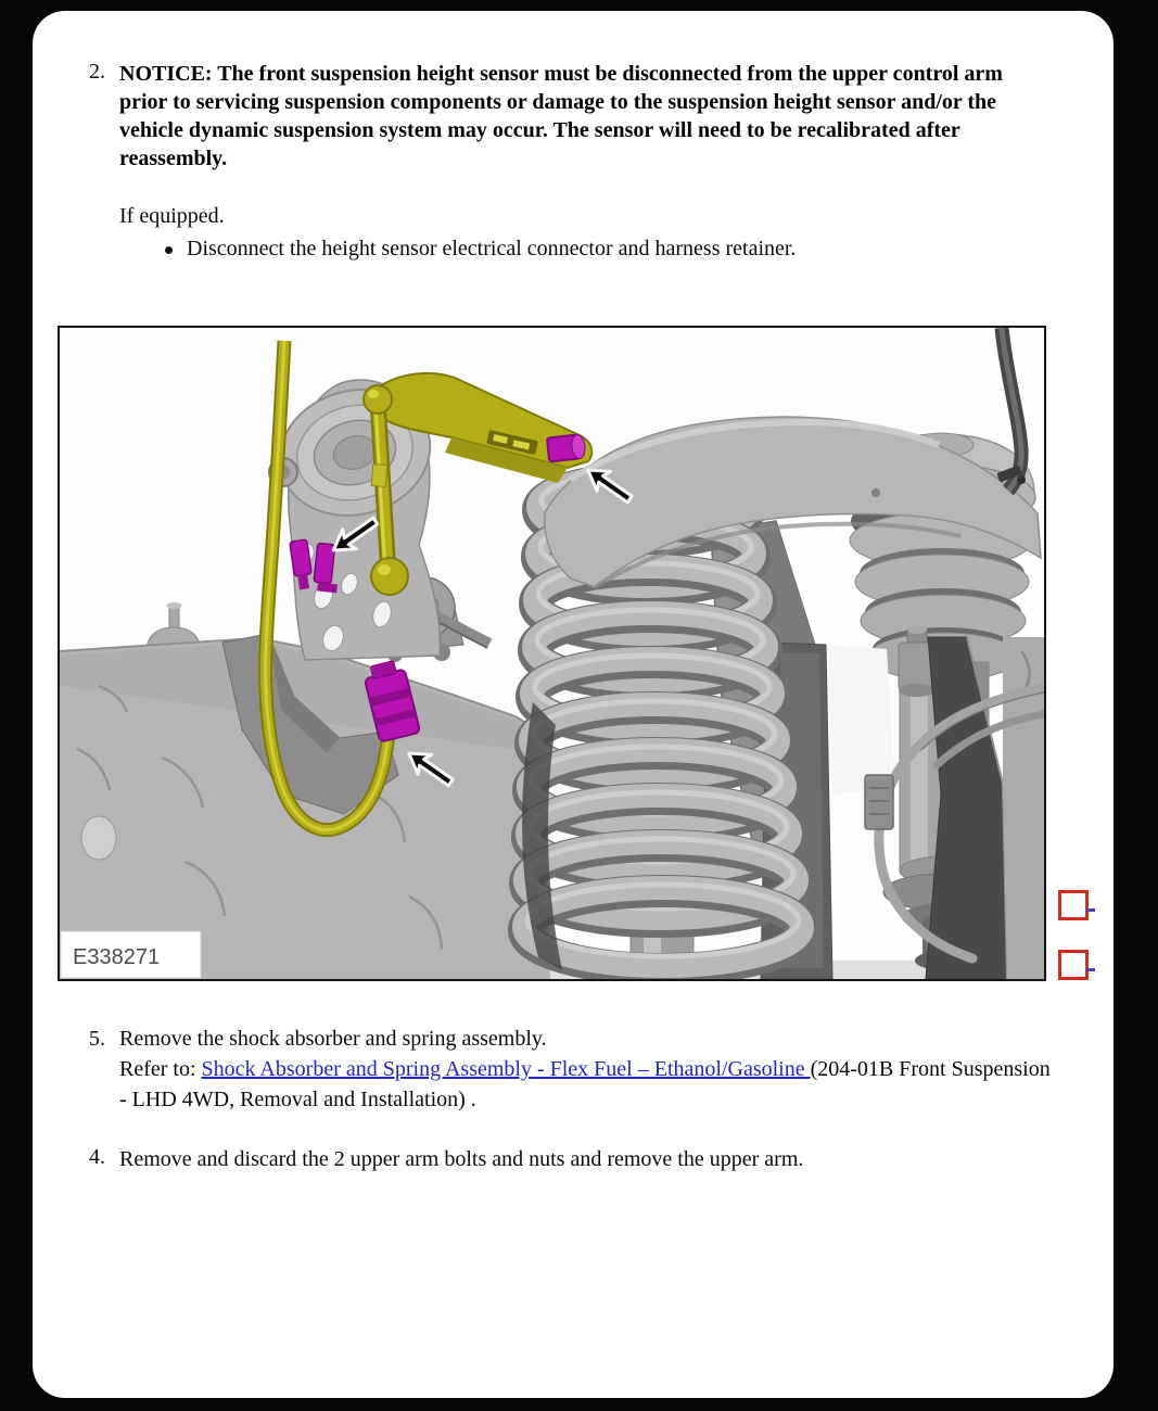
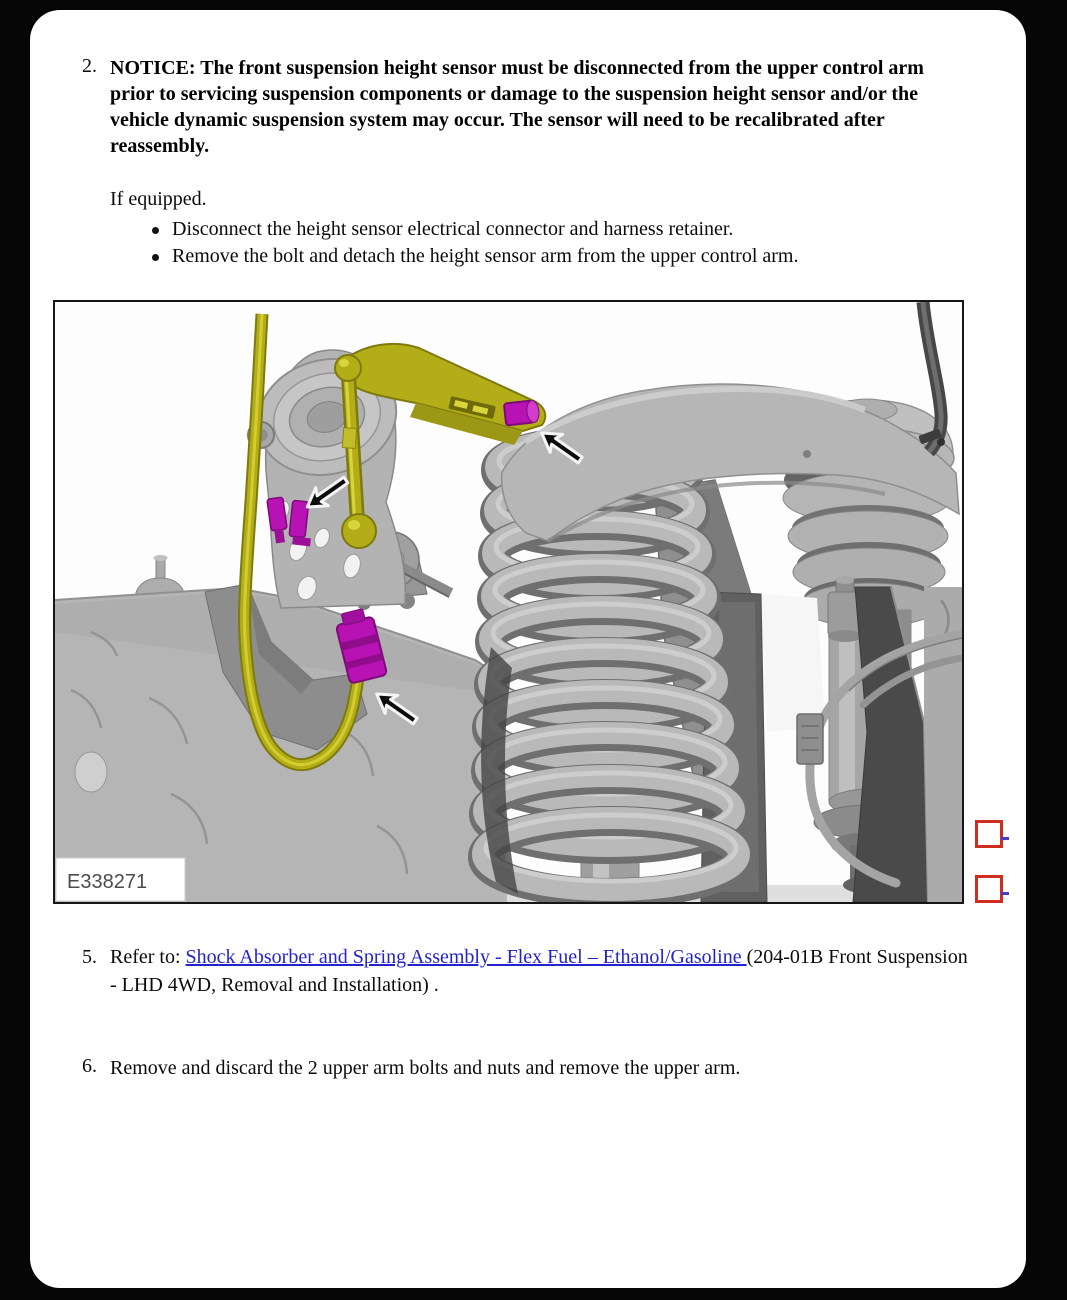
  2.
  NOTICE: The front suspension height sensor must be disconnected from the upper control arm prior to servicing suspension components or damage to the suspension height sensor and/or the vehicle dynamic suspension system may occur. The sensor will need to be recalibrated after reassembly.
  If equipped.
  Disconnect the height sensor electrical connector and harness retainer.
+ Remove the bolt and detach the height sensor arm from the upper control arm.
  E338271
  5.
- Remove the shock absorber and spring assembly.
  Refer to: Shock Absorber and Spring Assembly - Flex Fuel – Ethanol/Gasoline (204-01B Front Suspension - LHD 4WD, Removal and Installation) .
- 4.
+ 6.
  Remove and discard the 2 upper arm bolts and nuts and remove the upper arm.
